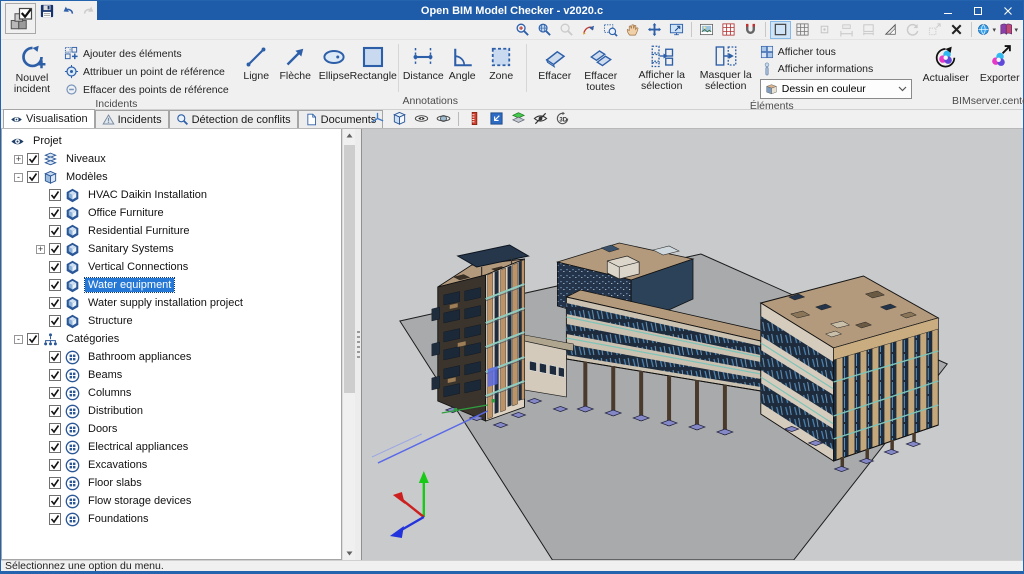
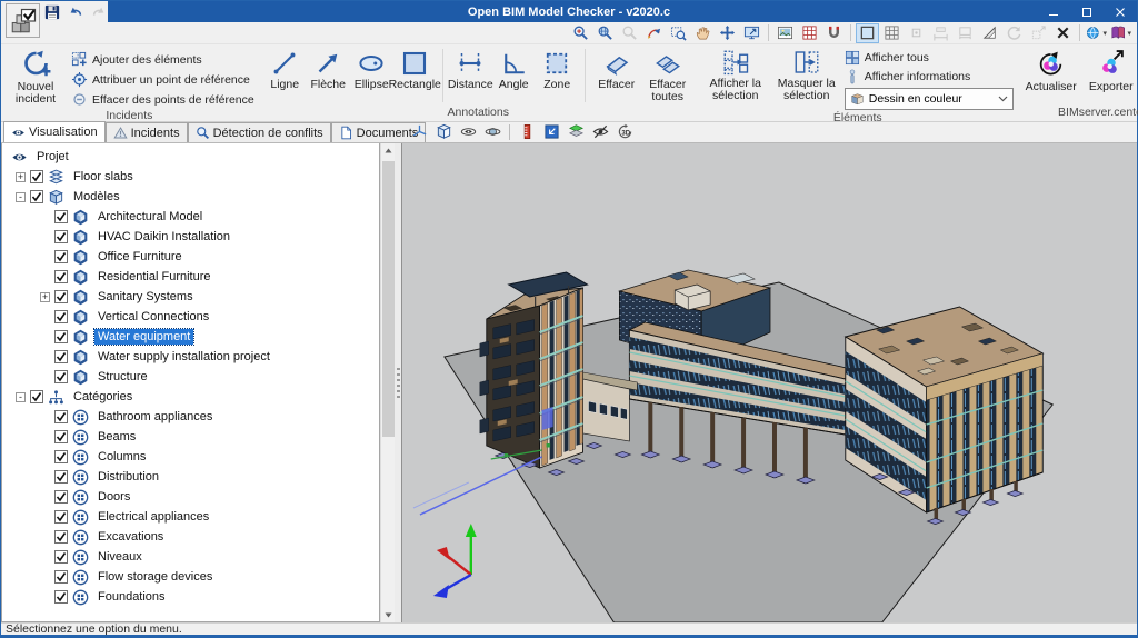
  Open BIM Model Checker - v2020.c
  Nouvel incident
  Ajouter des éléments
  Attribuer un point de référence
  Effacer des points de référence
  Incidents
  Ligne
  Flèche
  Ellipse
  Rectangle
  Distance
  Angle
  Zone
  Effacer
  Effacer toutes
  Annotations
  Afficher la sélection
  Masquer la sélection
  Afficher tous
  Afficher informations
  Dessin en couleur
  Éléments
  Actualiser
  Exporter
  BIMserver.cent
  Visualisation
  Incidents
  Détection de conflits
  Documents
  Projet
  +
- Niveaux
+ Floor slabs
  -
  Modèles
+ Architectural Model
  HVAC Daikin Installation
  Office Furniture
  Residential Furniture
  +
  Sanitary Systems
  Vertical Connections
  Water equipment
  Water supply installation project
  Structure
  -
  Catégories
  Bathroom appliances
  Beams
  Columns
  Distribution
  Doors
  Electrical appliances
  Excavations
- Floor slabs
+ Niveaux
  Flow storage devices
  Foundations
  Sélectionnez une option du menu.
